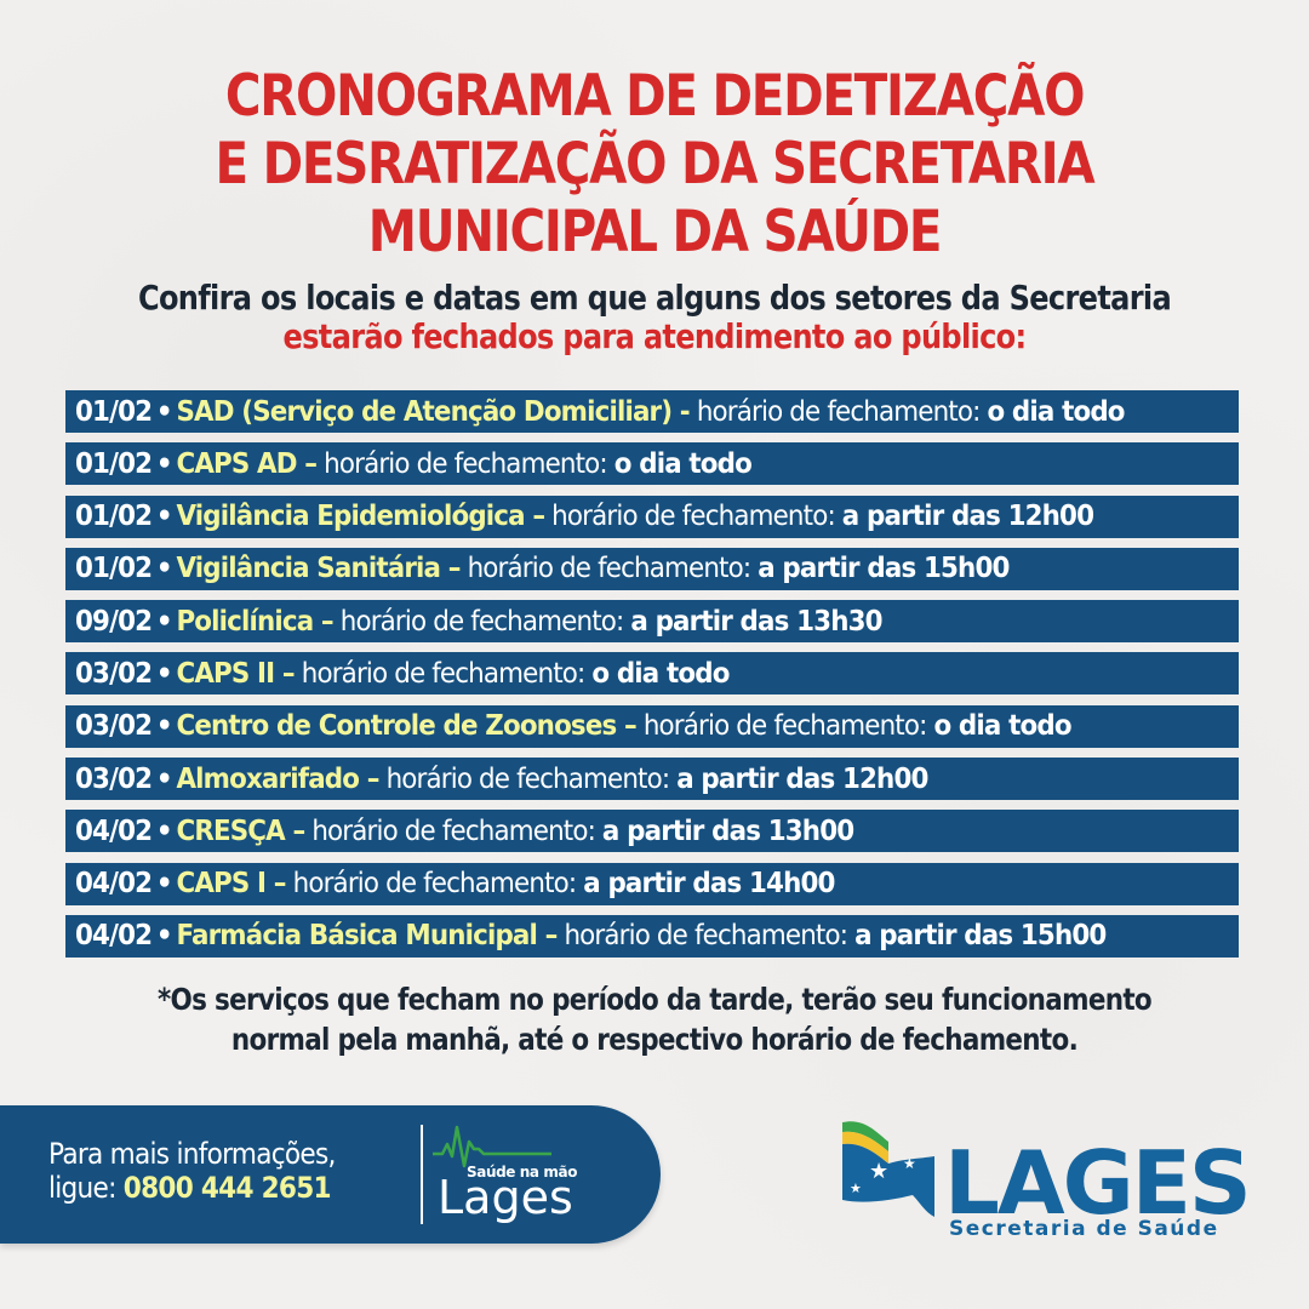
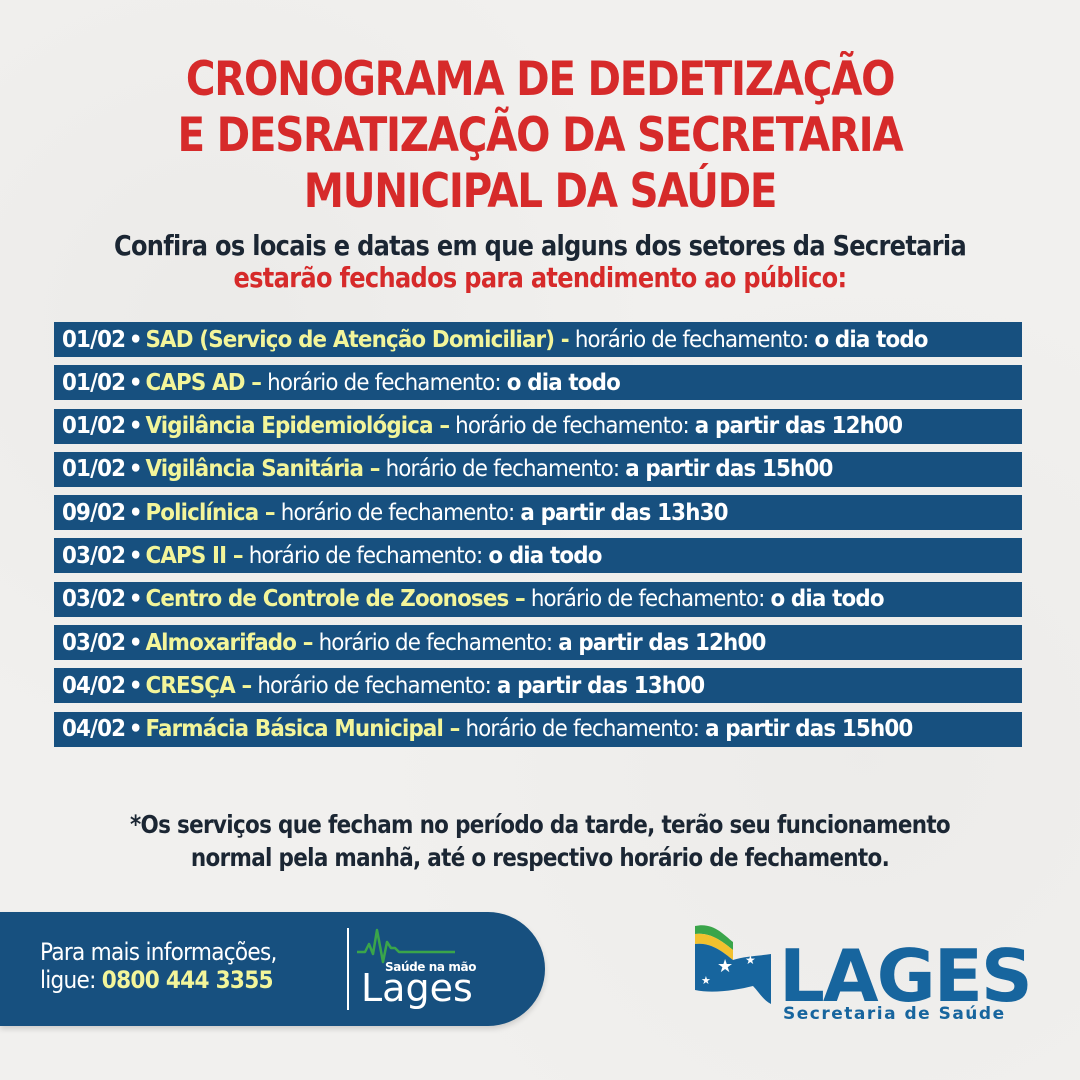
  CRONOGRAMA DE DEDETIZAÇÃO
  E DESRATIZAÇÃO DA SECRETARIA
  MUNICIPAL DA SAÚDE
  Confira os locais e datas em que alguns dos setores da Secretaria
  estarão fechados para atendimento ao público:
  01/02 • SAD (Serviço de Atenção Domiciliar) - horário de fechamento: o dia todo
  01/02 • CAPS AD – horário de fechamento: o dia todo
  01/02 • Vigilância Epidemiológica – horário de fechamento: a partir das 12h00
  01/02 • Vigilância Sanitária – horário de fechamento: a partir das 15h00
  09/02 • Policlínica – horário de fechamento: a partir das 13h30
  03/02 • CAPS II – horário de fechamento: o dia todo
  03/02 • Centro de Controle de Zoonoses – horário de fechamento: o dia todo
  03/02 • Almoxarifado – horário de fechamento: a partir das 12h00
  04/02 • CRESÇA – horário de fechamento: a partir das 13h00
- 04/02 • CAPS I – horário de fechamento: a partir das 14h00
  04/02 • Farmácia Básica Municipal – horário de fechamento: a partir das 15h00
  *Os serviços que fecham no período da tarde, terão seu funcionamento
  normal pela manhã, até o respectivo horário de fechamento.
  Para mais informações,
- ligue: 0800 444 2651
+ ligue: 0800 444 3355
  Saúde na mão
  Lages
  ★
  ★
  ★
  LAGES
  Secretaria de Saúde
